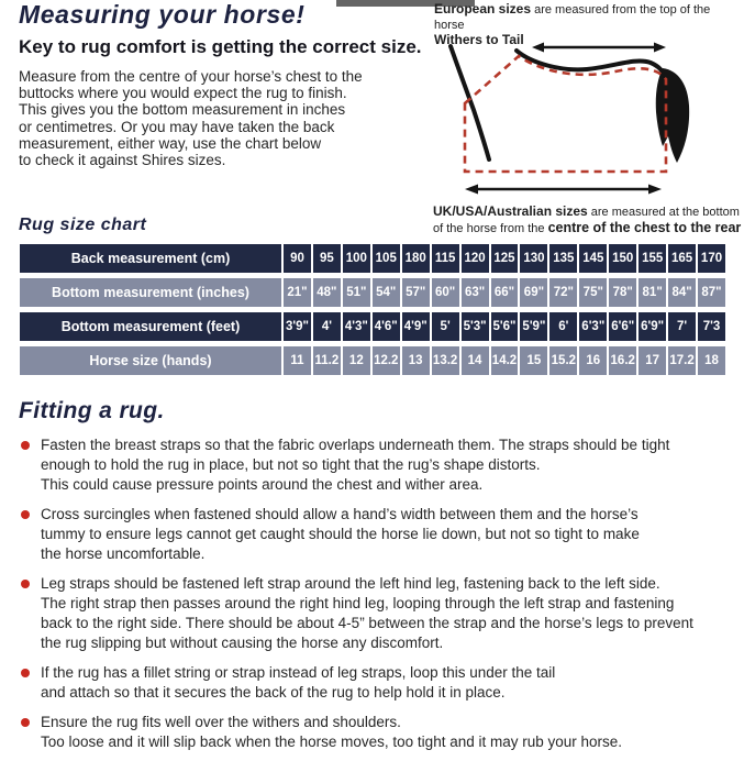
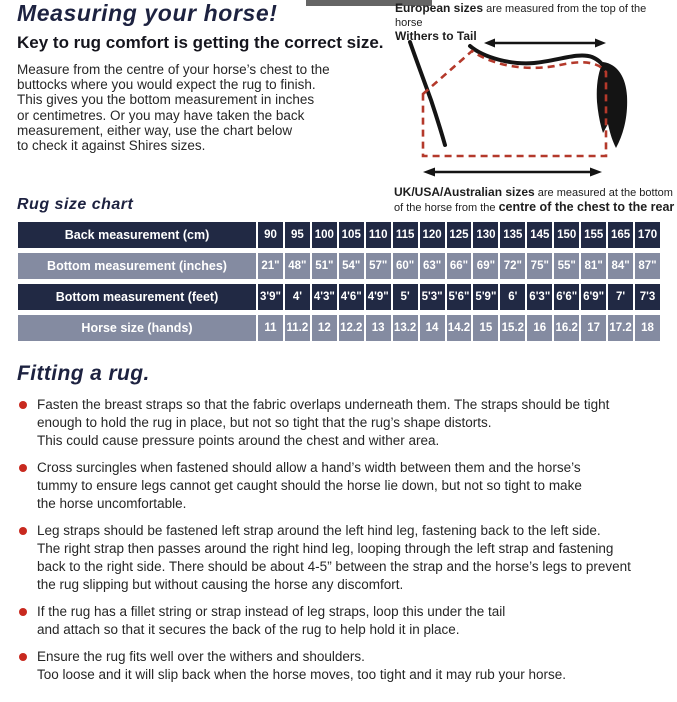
  Measuring your horse!
  Key to rug comfort is getting the correct size.
  Measure from the centre of your horse’s chest to the
  buttocks where you would expect the rug to finish.
  This gives you the bottom measurement in inches
  or centimetres. Or you may have taken the back
  measurement, either way, use the chart below
  to check it against Shires sizes.
  European sizes are measured from the top of the horse
  Withers to Tail
  UK/USA/Australian sizes are measured at the bottom
  of the horse from the centre of the chest to the rear
  Rug size chart
  Back measurement (cm)
  90
  95
  100
  105
- 180
+ 110
  115
  120
  125
  130
  135
  145
  150
  155
  165
  170
  Bottom measurement (inches)
  21"
  48"
  51"
  54"
  57"
  60"
  63"
  66"
  69"
  72"
  75"
- 78"
+ 55"
  81"
  84"
  87"
  Bottom measurement (feet)
  3'9"
  4'
  4'3"
  4'6"
  4'9"
  5'
  5'3"
  5'6"
  5'9"
  6'
  6'3"
  6'6"
  6'9"
  7'
  7'3
  Horse size (hands)
  11
  11.2
  12
  12.2
  13
  13.2
  14
  14.2
  15
  15.2
  16
  16.2
  17
  17.2
  18
  Fitting a rug.
  Fasten the breast straps so that the fabric overlaps underneath them. The straps should be tight
  enough to hold the rug in place, but not so tight that the rug’s shape distorts.
  This could cause pressure points around the chest and wither area.
  Cross surcingles when fastened should allow a hand’s width between them and the horse’s
  tummy to ensure legs cannot get caught should the horse lie down, but not so tight to make
  the horse uncomfortable.
  Leg straps should be fastened left strap around the left hind leg, fastening back to the left side.
  The right strap then passes around the right hind leg, looping through the left strap and fastening
  back to the right side. There should be about 4-5” between the strap and the horse’s legs to prevent
  the rug slipping but without causing the horse any discomfort.
  If the rug has a fillet string or strap instead of leg straps, loop this under the tail
  and attach so that it secures the back of the rug to help hold it in place.
  Ensure the rug fits well over the withers and shoulders.
  Too loose and it will slip back when the horse moves, too tight and it may rub your horse.
